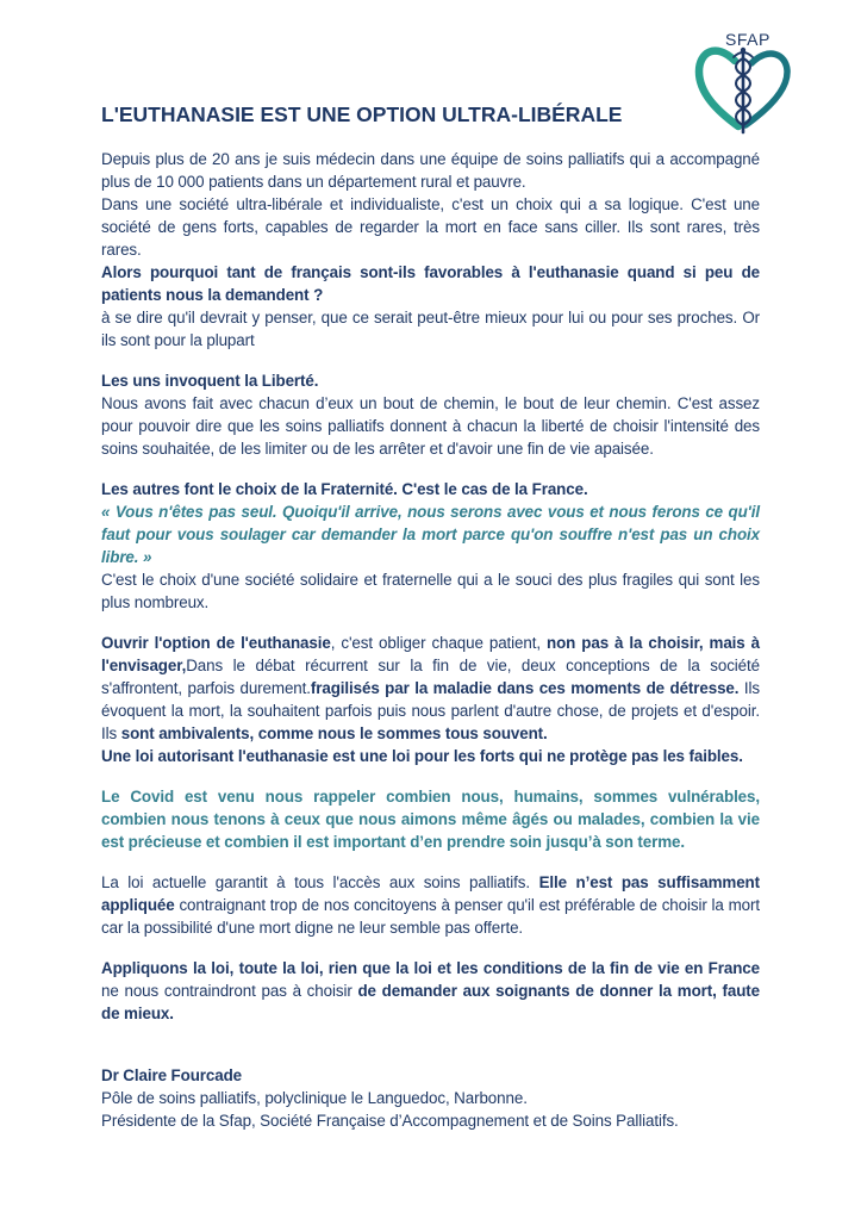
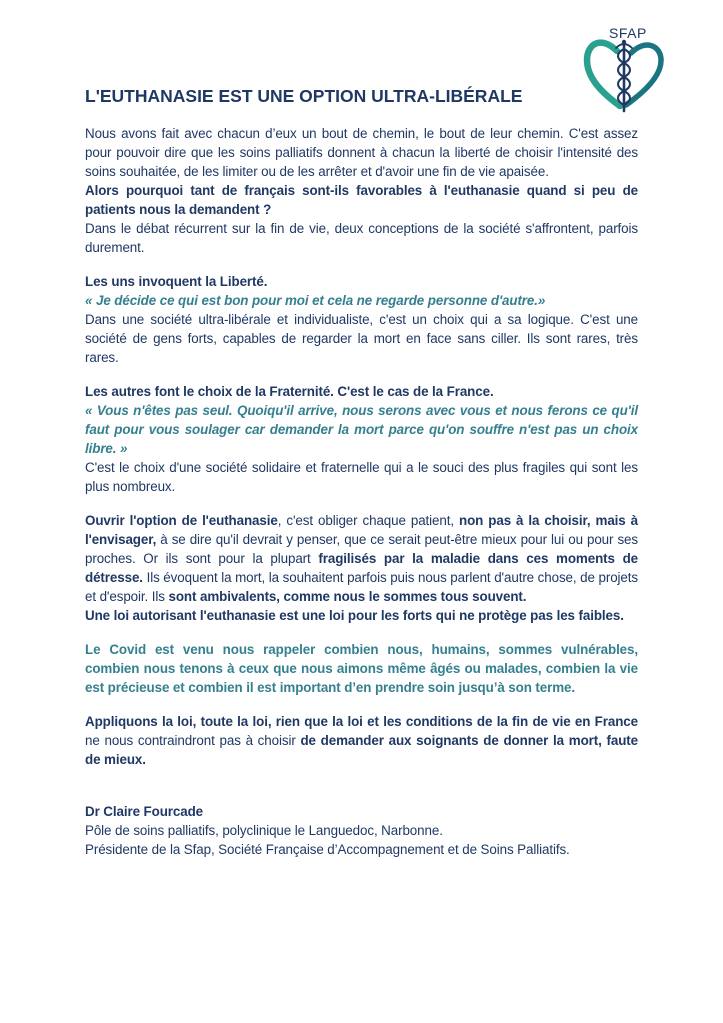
  SFAP
  L'EUTHANASIE EST UNE OPTION ULTRA-LIBÉRALE
- Depuis plus de 20 ans je suis médecin dans une équipe de soins palliatifs qui a accompagné plus de 10 000 patients dans un département rural et pauvre.
- Dans une société ultra-libérale et individualiste, c'est un choix qui a sa logique. C'est une société de gens forts, capables de regarder la mort en face sans ciller. Ils sont rares, très rares.
+ Nous avons fait avec chacun d’eux un bout de chemin, le bout de leur chemin. C'est assez pour pouvoir dire que les soins palliatifs donnent à chacun la liberté de choisir l'intensité des soins souhaitée, de les limiter ou de les arrêter et d'avoir une fin de vie apaisée.
  Alors pourquoi tant de français sont-ils favorables à l'euthanasie quand si peu de patients nous la demandent ?
- à se dire qu'il devrait y penser, que ce serait peut-être mieux pour lui ou pour ses proches. Or ils sont pour la plupart
+ Dans le débat récurrent sur la fin de vie, deux conceptions de la société s'affrontent, parfois durement.
  Les uns invoquent la Liberté.
+ « Je décide ce qui est bon pour moi et cela ne regarde personne d'autre.»
- Nous avons fait avec chacun d’eux un bout de chemin, le bout de leur chemin. C'est assez pour pouvoir dire que les soins palliatifs donnent à chacun la liberté de choisir l'intensité des soins souhaitée, de les limiter ou de les arrêter et d'avoir une fin de vie apaisée.
+ Dans une société ultra-libérale et individualiste, c'est un choix qui a sa logique. C'est une société de gens forts, capables de regarder la mort en face sans ciller. Ils sont rares, très rares.
  Les autres font le choix de la Fraternité. C'est le cas de la France.
  « Vous n'êtes pas seul. Quoiqu'il arrive, nous serons avec vous et nous ferons ce qu'il faut pour vous soulager car demander la mort parce qu'on souffre n'est pas un choix libre. »
  C'est le choix d'une société solidaire et fraternelle qui a le souci des plus fragiles qui sont les plus nombreux.
- Ouvrir l'option de l'euthanasie, c'est obliger chaque patient, non pas à la choisir, mais à l'envisager,Dans le débat récurrent sur la fin de vie, deux conceptions de la société s'affrontent, parfois durement.fragilisés par la maladie dans ces moments de détresse. Ils évoquent la mort, la souhaitent parfois puis nous parlent d'autre chose, de projets et d'espoir. Ils sont ambivalents, comme nous le sommes tous souvent.
+ Ouvrir l'option de l'euthanasie, c'est obliger chaque patient, non pas à la choisir, mais à l'envisager, à se dire qu'il devrait y penser, que ce serait peut-être mieux pour lui ou pour ses proches. Or ils sont pour la plupart fragilisés par la maladie dans ces moments de détresse. Ils évoquent la mort, la souhaitent parfois puis nous parlent d'autre chose, de projets et d'espoir. Ils sont ambivalents, comme nous le sommes tous souvent.
  Une loi autorisant l'euthanasie est une loi pour les forts qui ne protège pas les faibles.
  Le Covid est venu nous rappeler combien nous, humains, sommes vulnérables, combien nous tenons à ceux que nous aimons même âgés ou malades, combien la vie est précieuse et combien il est important d’en prendre soin jusqu’à son terme.
- La loi actuelle garantit à tous l'accès aux soins palliatifs. Elle n’est pas suffisamment appliquée contraignant trop de nos concitoyens à penser qu'il est préférable de choisir la mort car la possibilité d'une mort digne ne leur semble pas offerte.
  Appliquons la loi, toute la loi, rien que la loi et les conditions de la fin de vie en France ne nous contraindront pas à choisir de demander aux soignants de donner la mort, faute de mieux.
  Dr Claire Fourcade
  Pôle de soins palliatifs, polyclinique le Languedoc, Narbonne.
  Présidente de la Sfap, Société Française d’Accompagnement et de Soins Palliatifs.
